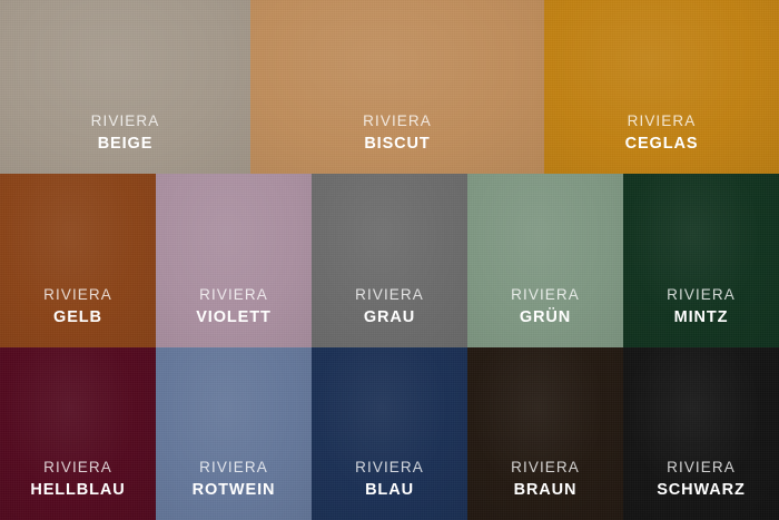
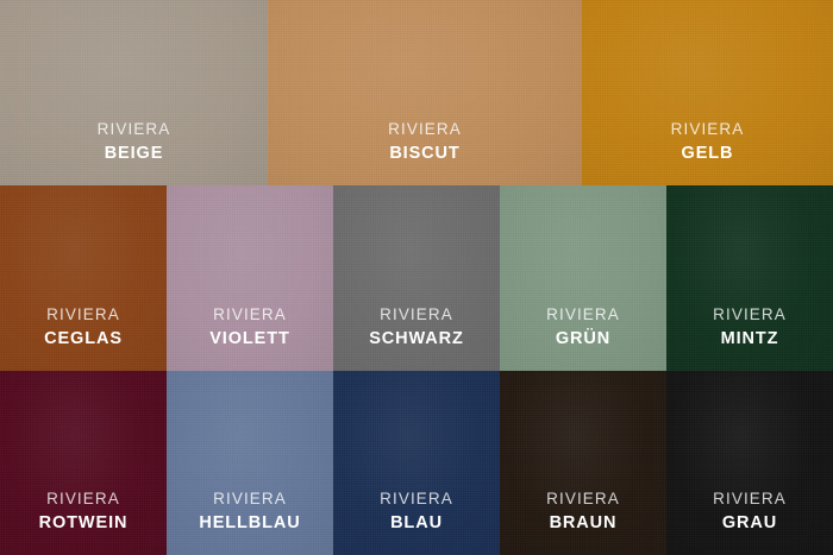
  RIVIERA
  BEIGE
  RIVIERA
  BISCUT
  RIVIERA
- CEGLAS
+ GELB
  RIVIERA
- GELB
+ CEGLAS
  RIVIERA
  VIOLETT
  RIVIERA
- GRAU
+ SCHWARZ
  RIVIERA
  GRÜN
  RIVIERA
  MINTZ
  RIVIERA
- HELLBLAU
+ ROTWEIN
  RIVIERA
- ROTWEIN
+ HELLBLAU
  RIVIERA
  BLAU
  RIVIERA
  BRAUN
  RIVIERA
- SCHWARZ
+ GRAU
